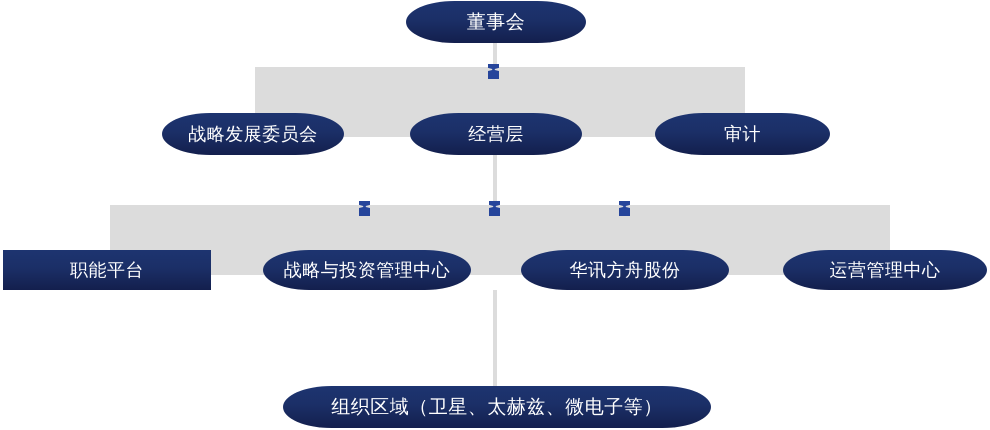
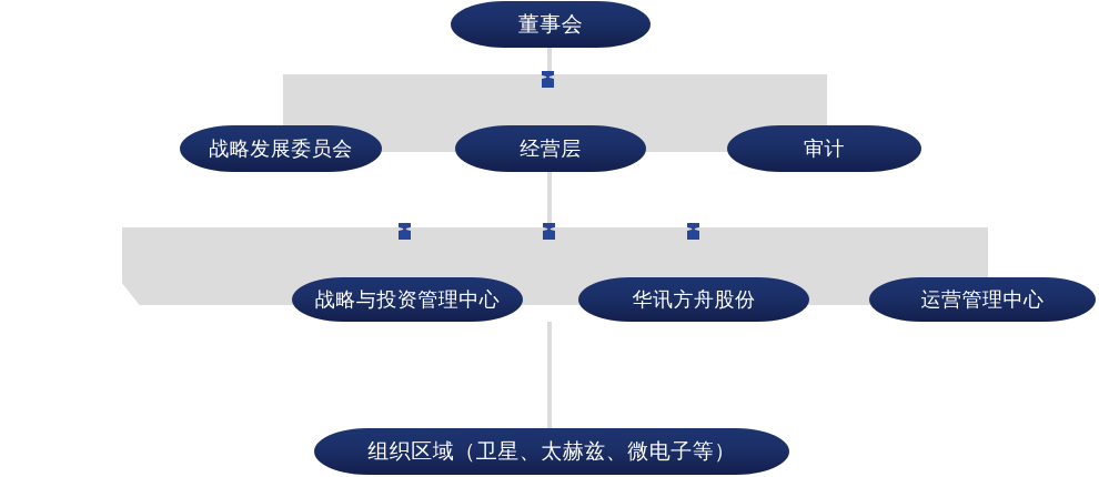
  董事会
  战略发展委员会
  经营层
  审计
- 职能平台
  战略与投资管理中心
  华讯方舟股份
  运营管理中心
  组织区域（卫星、太赫兹、微电子等）
